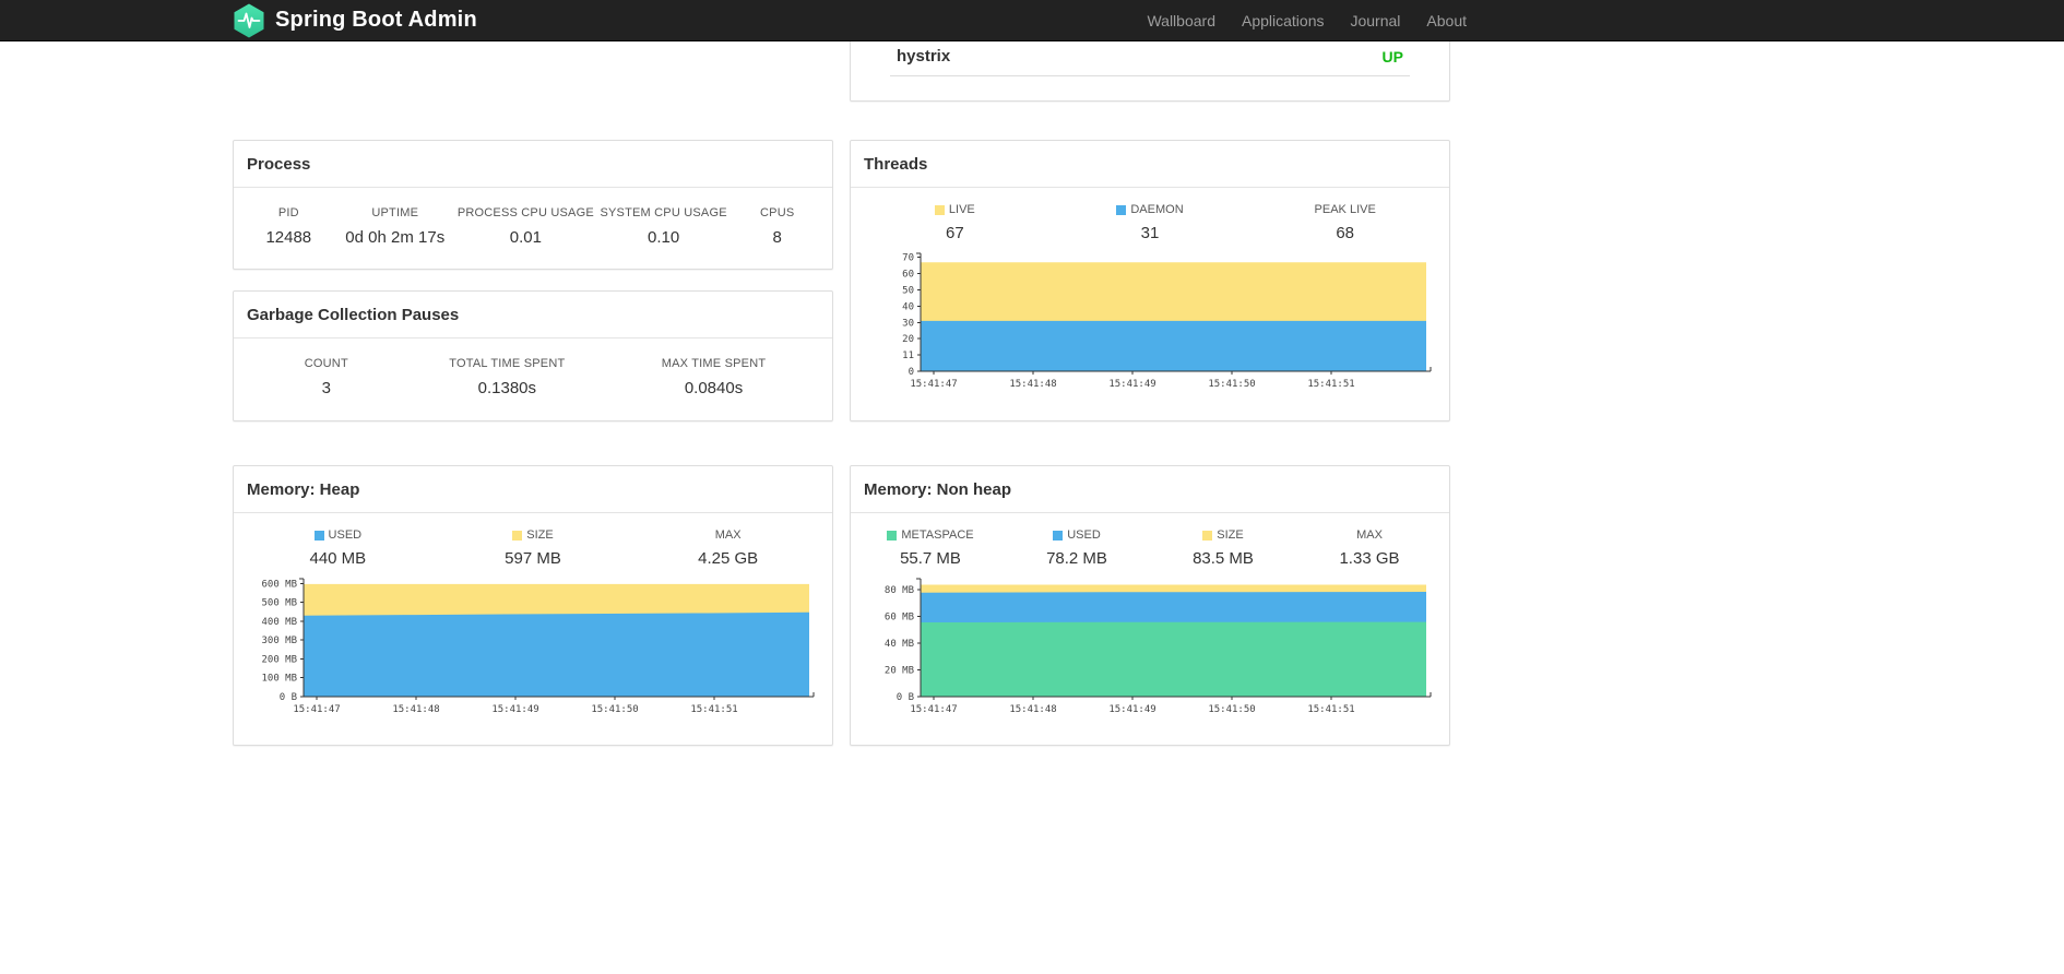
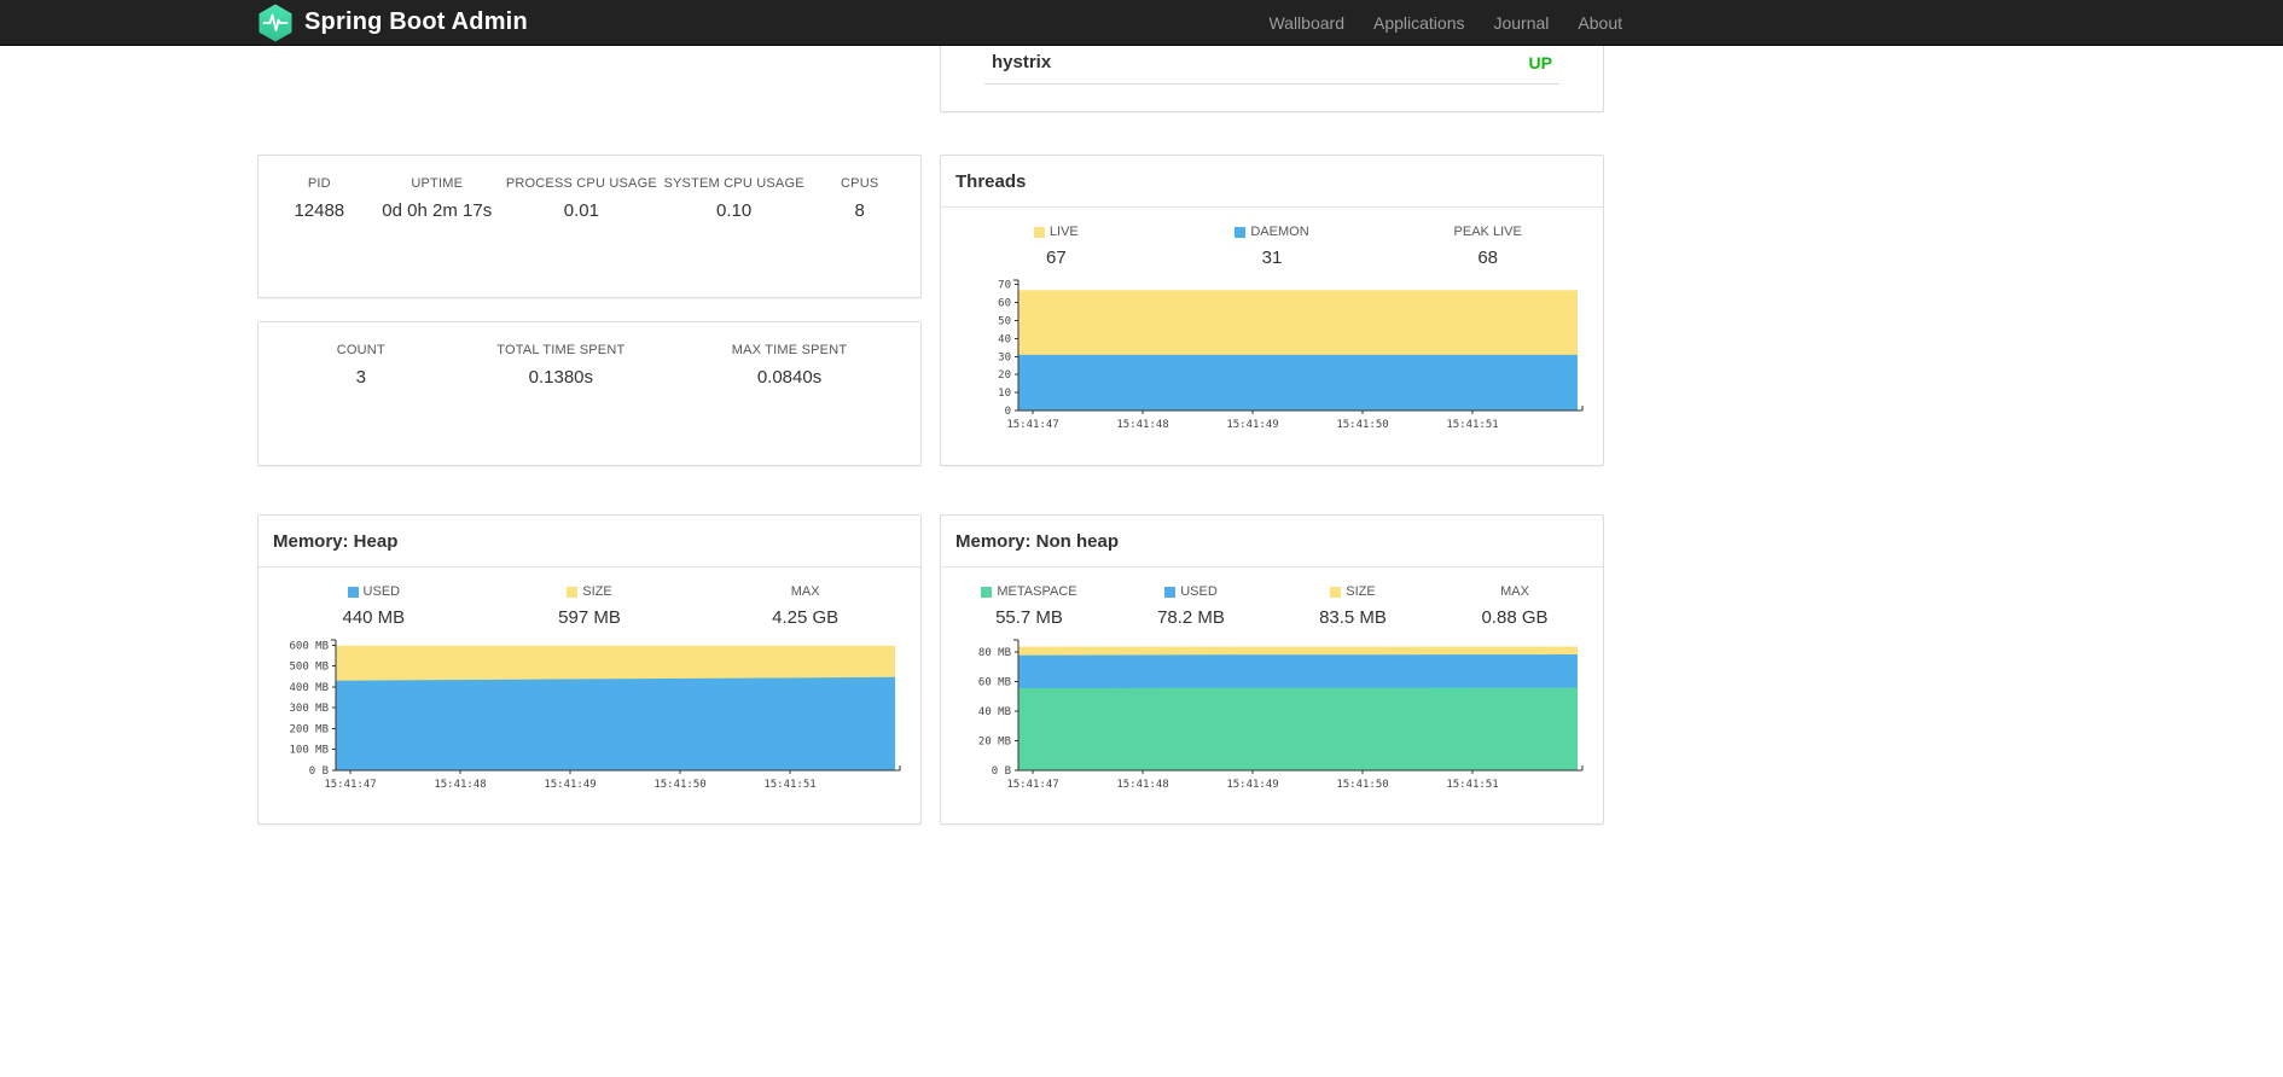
  Spring Boot Admin
  Wallboard
  Applications
  Journal
  About
- Process
  PID
  12488
  UPTIME
  0d 0h 2m 17s
  PROCESS CPU USAGE
  0.01
  SYSTEM CPU USAGE
  0.10
  CPUS
  8
- Garbage Collection Pauses
  COUNT
  3
  TOTAL TIME SPENT
  0.1380s
  MAX TIME SPENT
  0.0840s
  Memory: Heap
  USED
  440 MB
  SIZE
  597 MB
  MAX
  4.25 GB
  0 B
  100 MB
  200 MB
  300 MB
  400 MB
  500 MB
  600 MB
  15:41:47
  15:41:48
  15:41:49
  15:41:50
  15:41:51
  hystrix
  UP
  Threads
  LIVE
  67
  DAEMON
  31
  PEAK LIVE
  68
  0
- 11
+ 10
  20
  30
  40
  50
  60
  70
  15:41:47
  15:41:48
  15:41:49
  15:41:50
  15:41:51
  Memory: Non heap
  METASPACE
  55.7 MB
  USED
  78.2 MB
  SIZE
  83.5 MB
  MAX
- 1.33 GB
+ 0.88 GB
  0 B
  20 MB
  40 MB
  60 MB
  80 MB
  15:41:47
  15:41:48
  15:41:49
  15:41:50
  15:41:51
